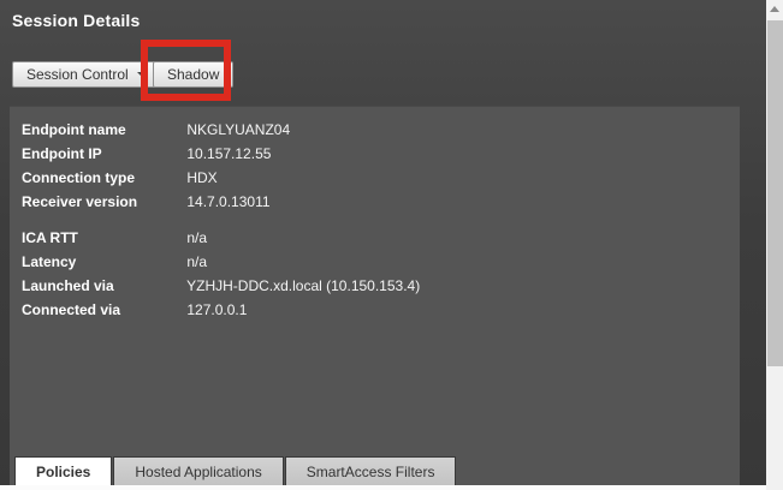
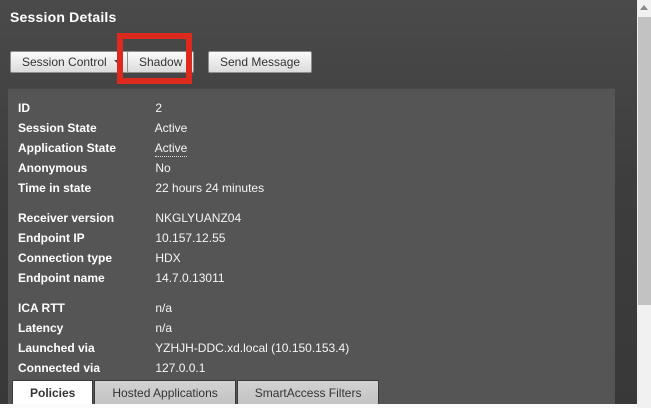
  Session Details
  Session Control
  Shadow
+ Send Message
+ ID 2
+ Session State Active
+ Application State Active
+ Anonymous No
+ Time in state 22 hours 24 minutes
- Endpoint name NKGLYUANZ04
+ Receiver version NKGLYUANZ04
  Endpoint IP 10.157.12.55
  Connection type HDX
- Receiver version 14.7.0.13011
+ Endpoint name 14.7.0.13011
  ICA RTT n/a
  Latency n/a
  Launched via YZHJH-DDC.xd.local (10.150.153.4)
  Connected via 127.0.0.1
  Policies
  Hosted Applications
  SmartAccess Filters
